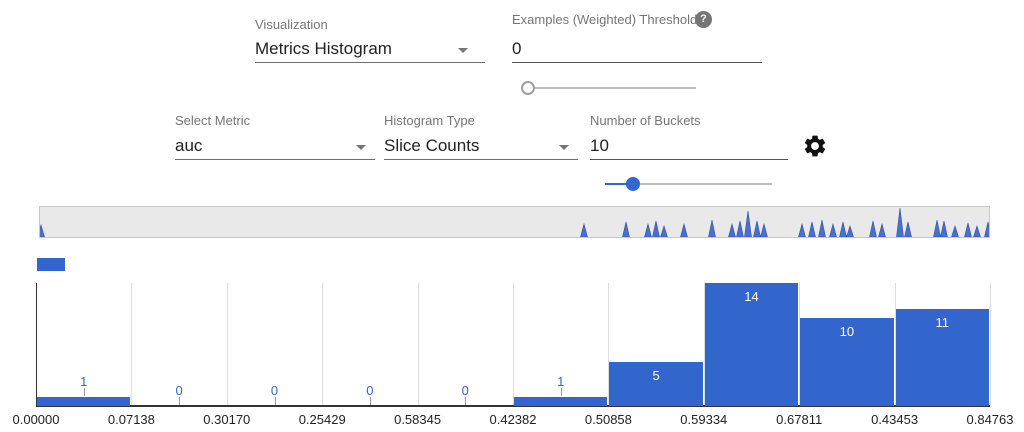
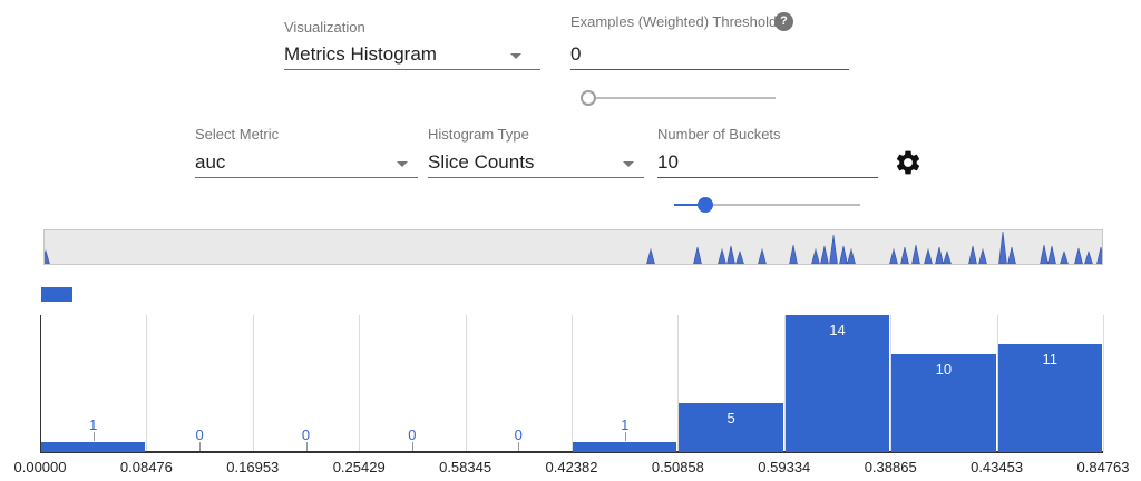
  Visualization
  Metrics Histogram
  Examples (Weighted) Threshold
  ?
  0
  Select Metric
  auc
  Histogram Type
  Slice Counts
  Number of Buckets
  10
  0.00000
- 0.07138
+ 0.08476
- 0.30170
+ 0.16953
  0.25429
  0.58345
  0.42382
  0.50858
  0.59334
- 0.67811
+ 0.38865
  0.43453
  0.84763
  1
  0
  0
  0
  0
  1
  5
  14
  10
  11
